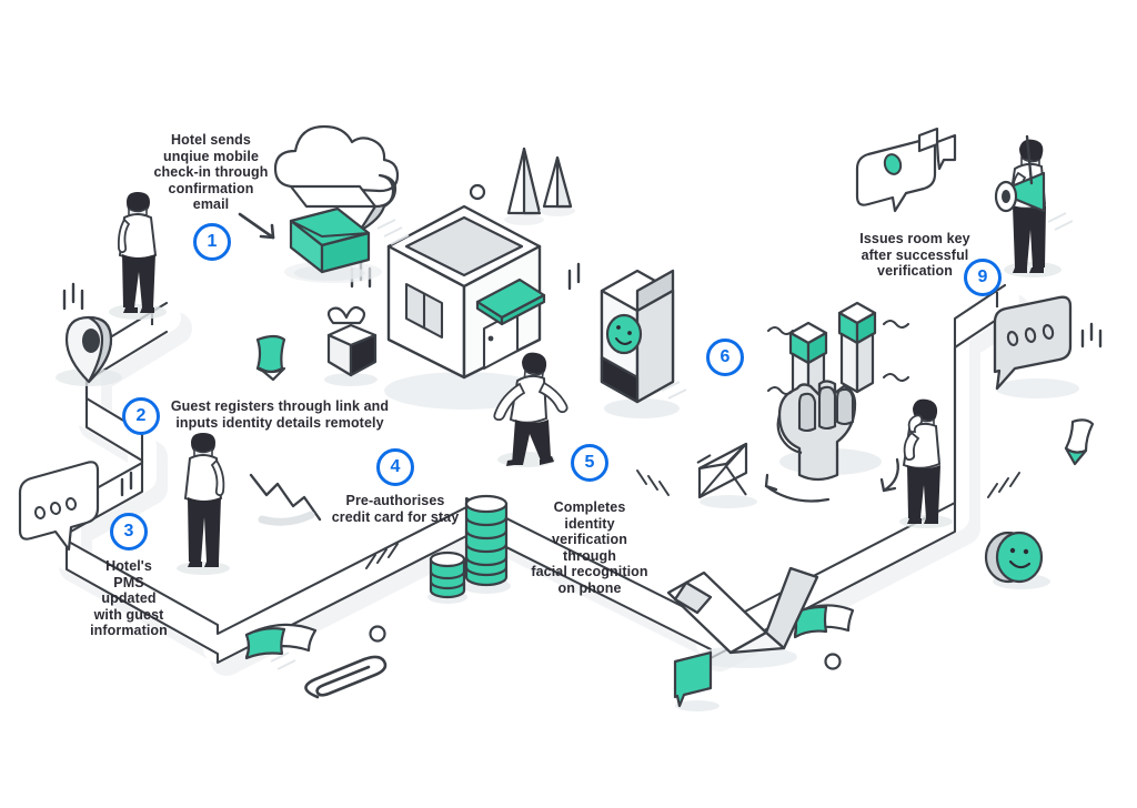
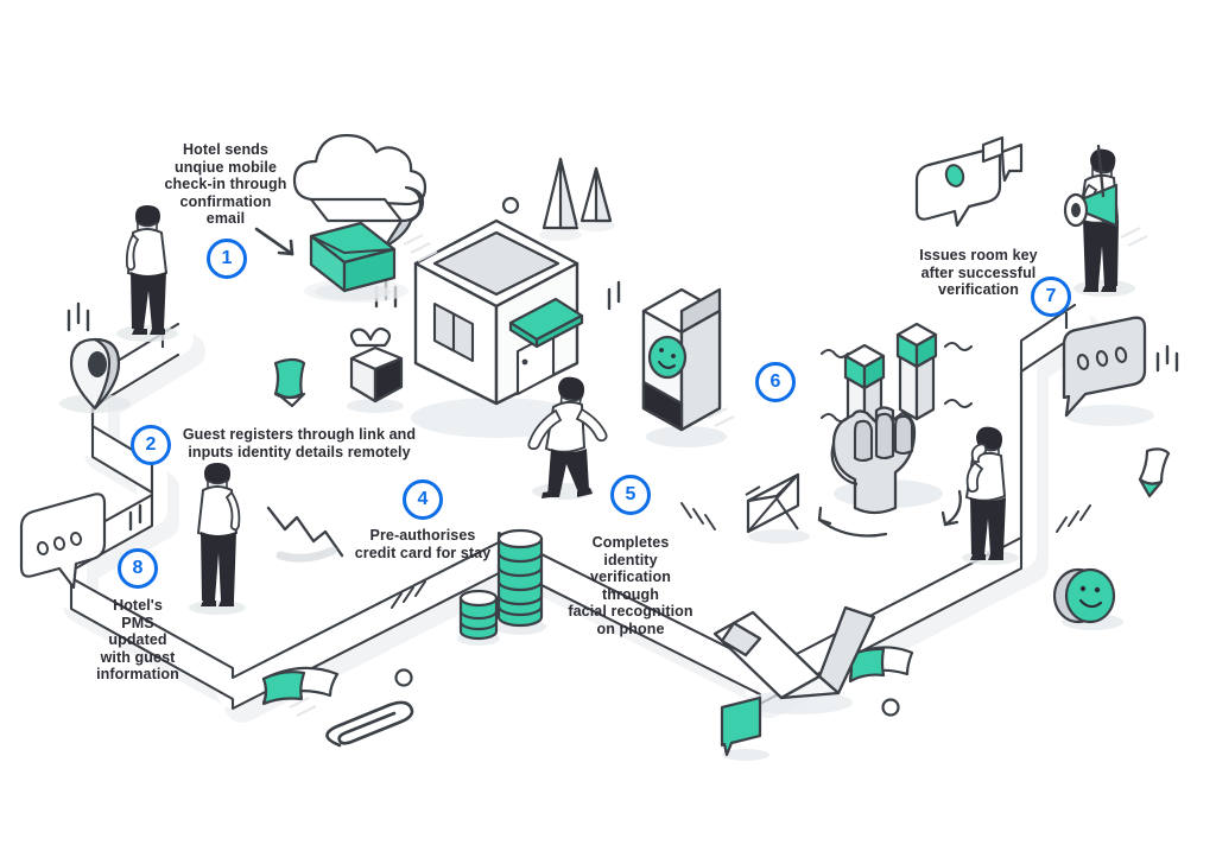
  Hotel sends
  unqiue mobile
  check-in through
  confirmation
  email
  1
  Guest registers through link and
  inputs identity details remotely
  2
  Hotel's
  PMS
  updated
  with guest
  information
- 3
+ 8
  Pre-authorises
  credit card for stay
  4
  Completes
  identity
  verification
  through
  facial recognition
  on phone
  5
  6
  Issues room key
  after successful
  verification
- 9
+ 7
